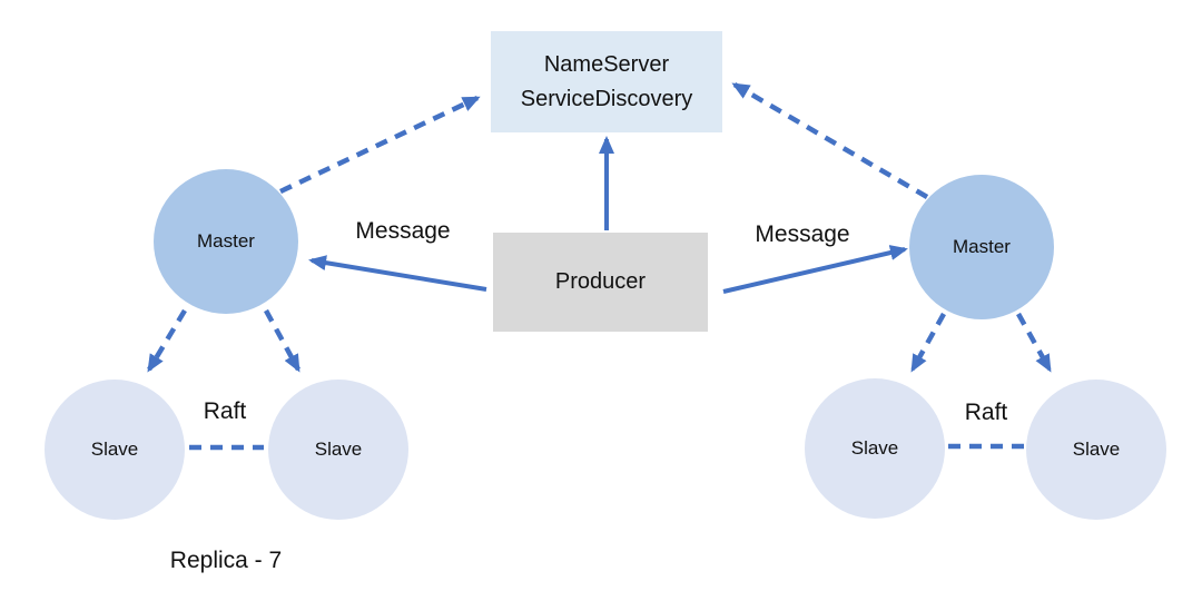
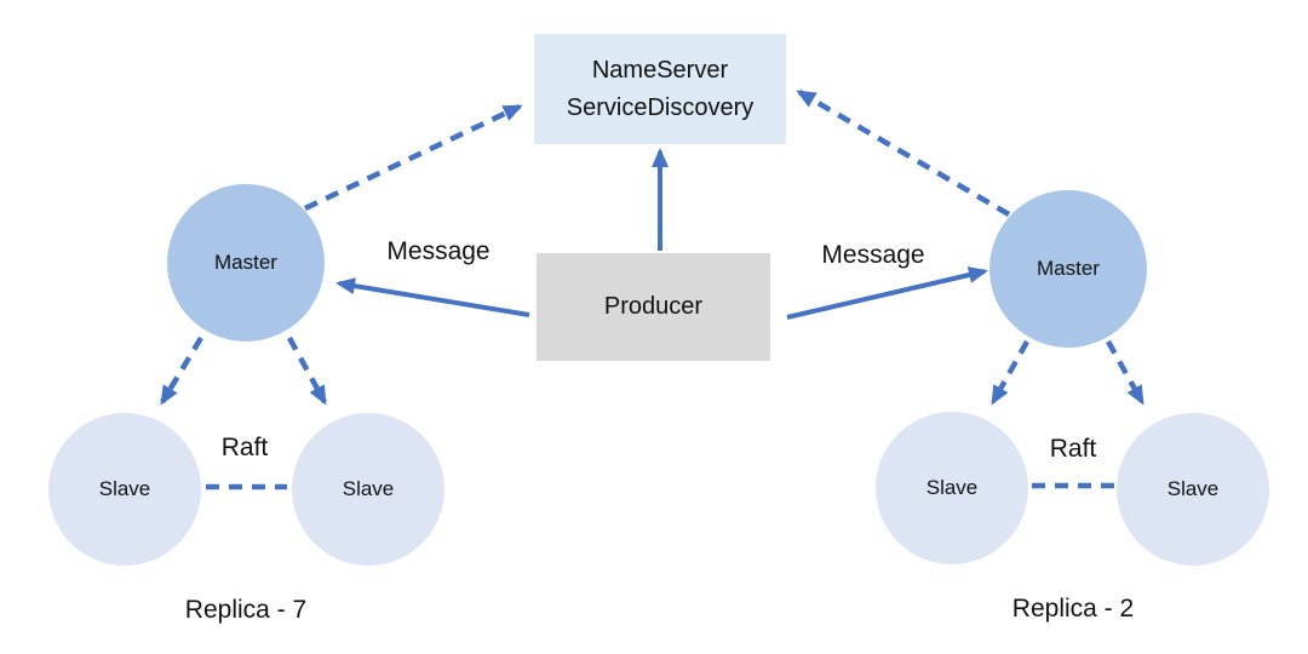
  NameServer
  ServiceDiscovery
  Producer
  Master
  Slave
  Slave
  Master
  Slave
  Slave
  Message
  Message
  Raft
  Raft
  Replica - 7
+ Replica - 2
